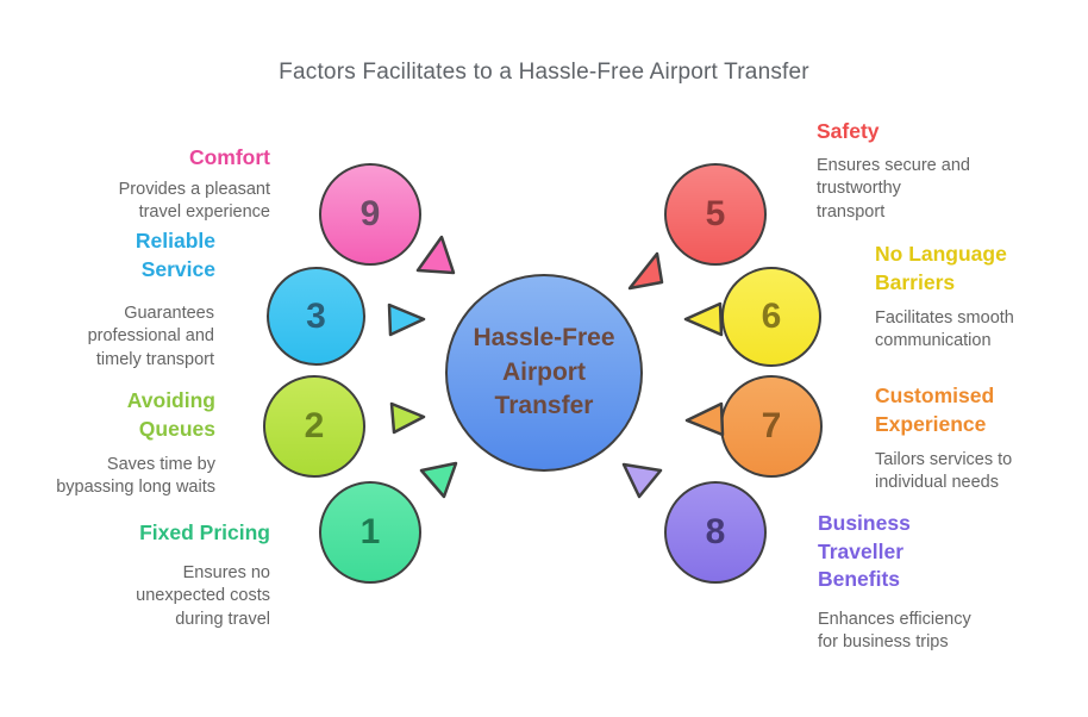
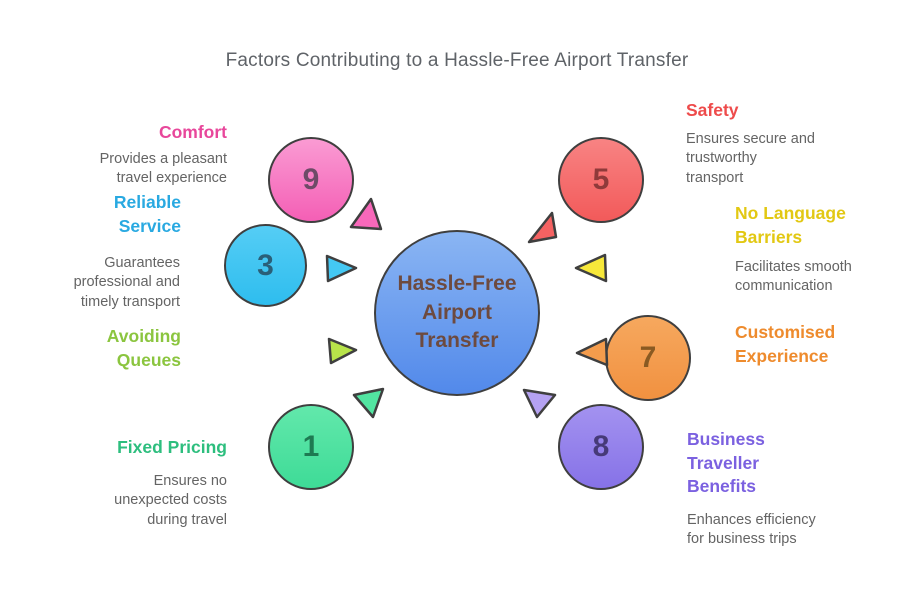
- Factors Facilitates to a Hassle-Free Airport Transfer
+ Factors Contributing to a Hassle-Free Airport Transfer
  Hassle-Free
  Airport
  Transfer
  1
- 2
  3
  9
  5
- 6
  7
  8
  Comfort
  Provides a pleasant
  travel experience
  Reliable
  Service
  Guarantees
  professional and
  timely transport
  Avoiding
  Queues
- Saves time by
- bypassing long waits
  Fixed Pricing
  Ensures no
  unexpected costs
  during travel
  Safety
  Ensures secure and
  trustworthy
  transport
  No Language
  Barriers
  Facilitates smooth
  communication
  Customised
  Experience
- Tailors services to
- individual needs
  Business
  Traveller
  Benefits
  Enhances efficiency
  for business trips
